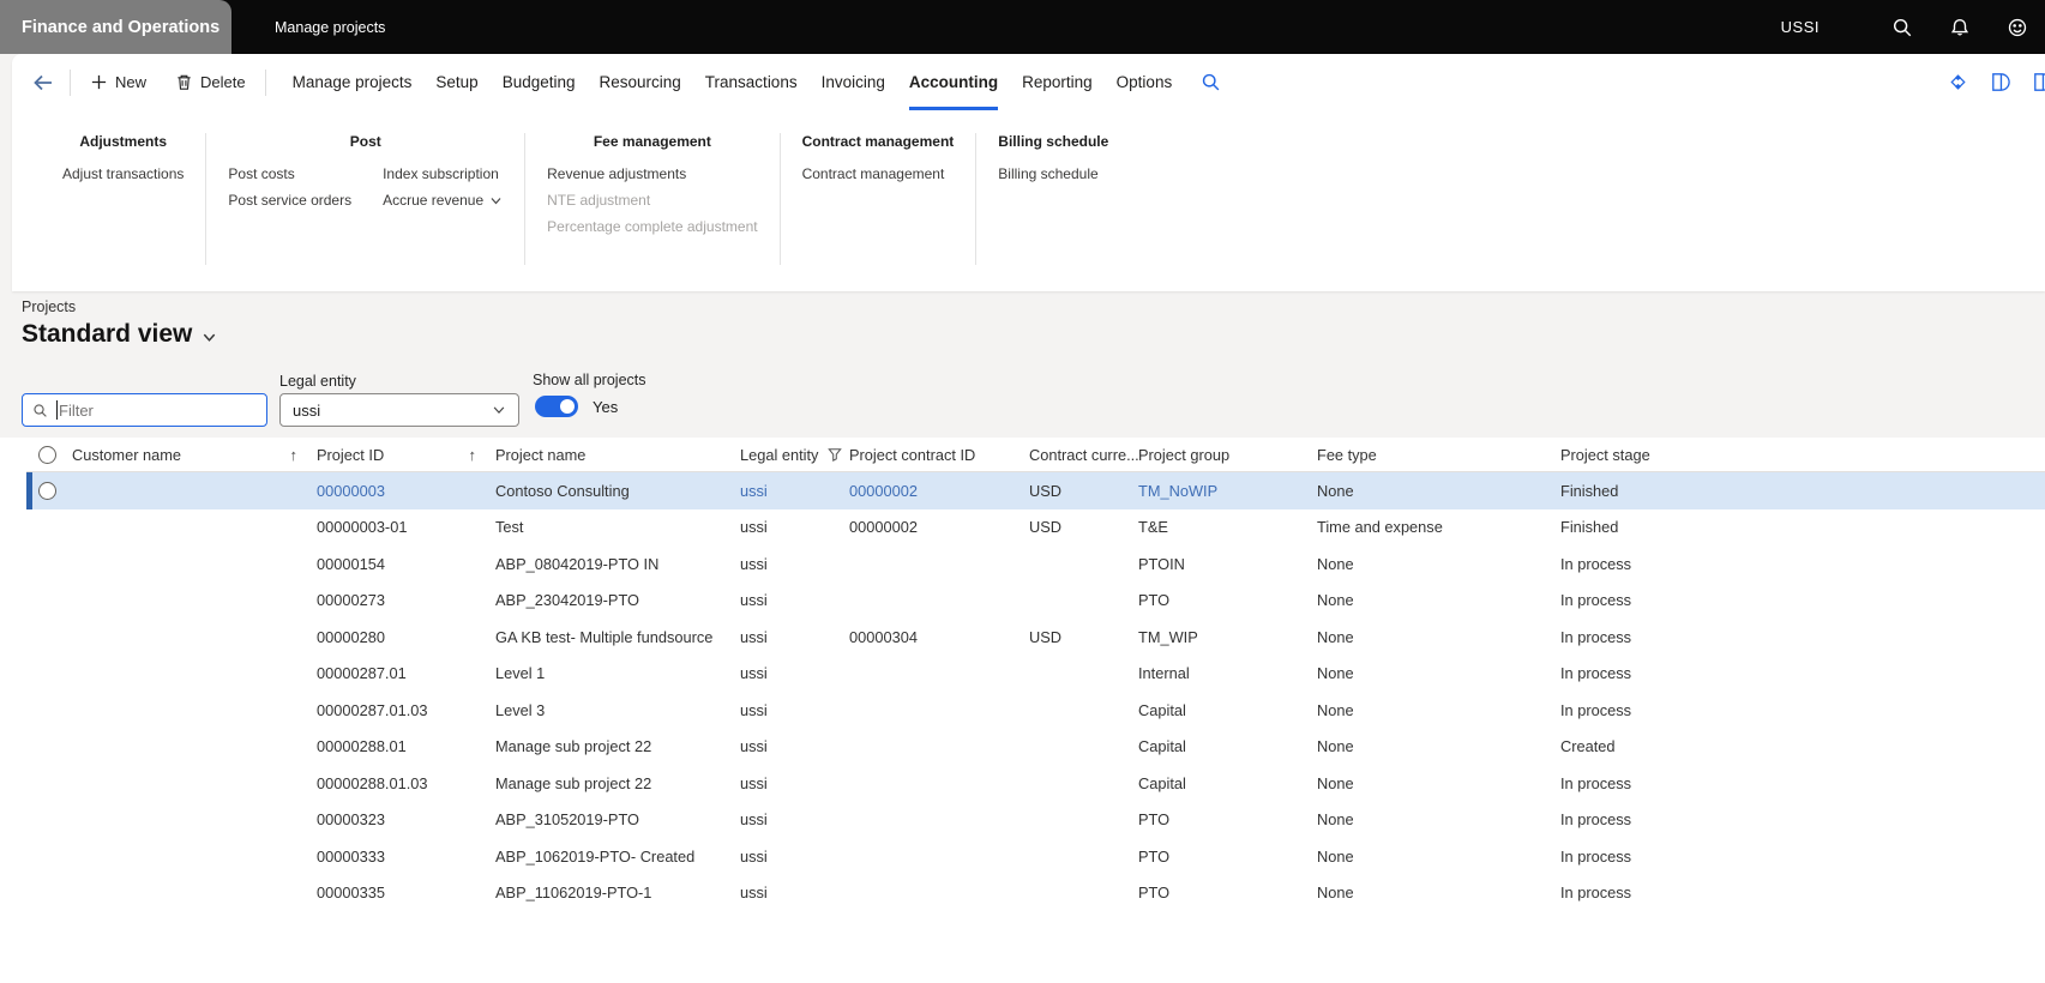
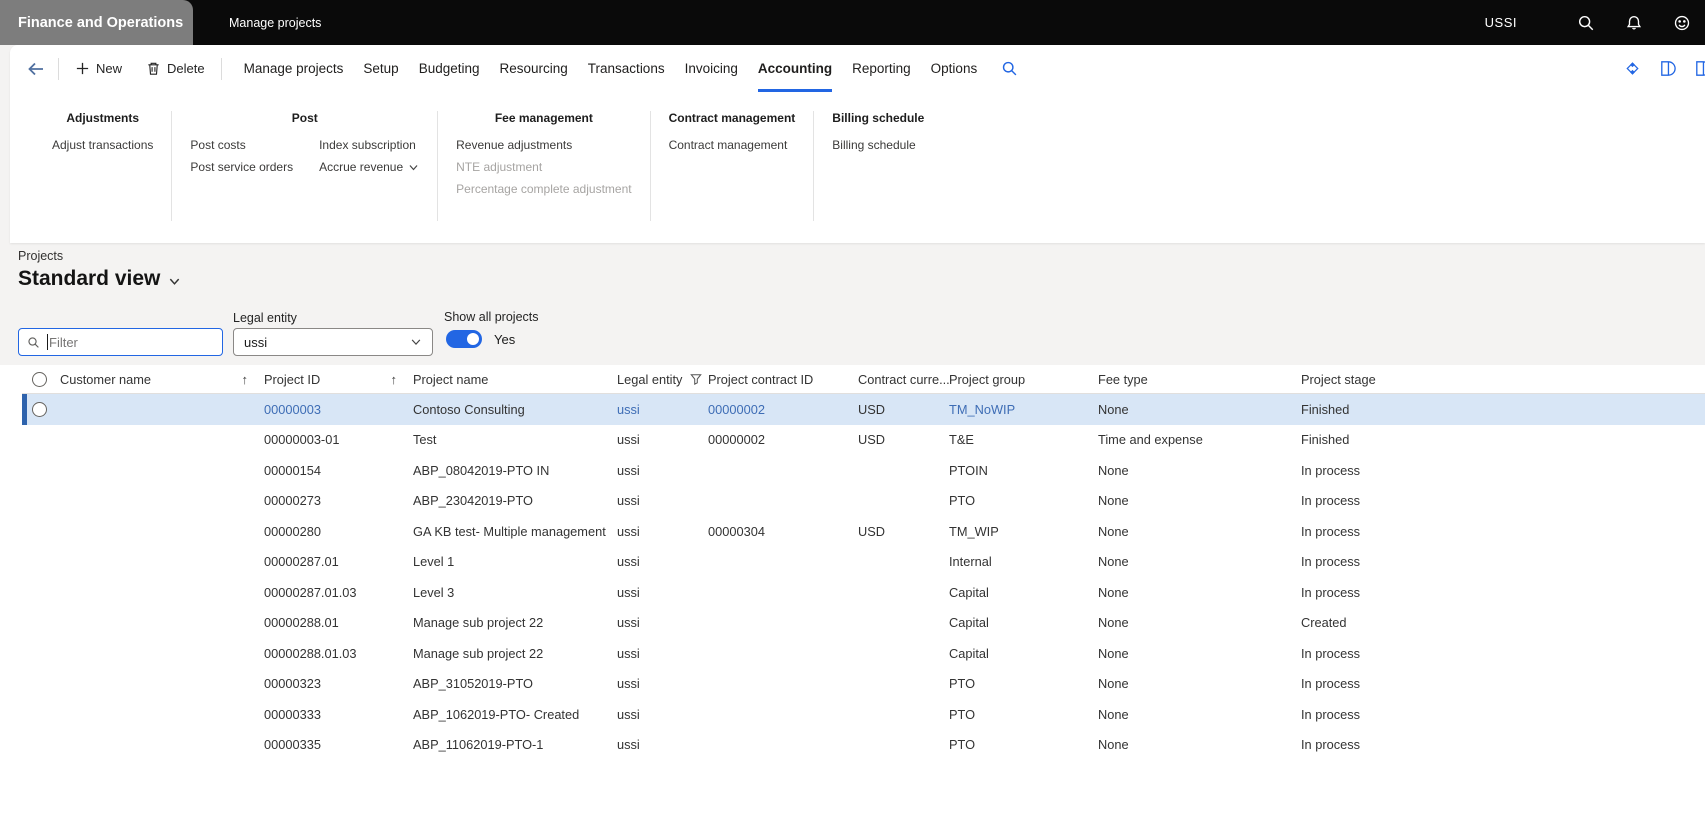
  Finance and Operations
  Manage projects
  USSI
  New
  Delete
  Manage projects
  Setup
  Budgeting
  Resourcing
  Transactions
  Invoicing
  Accounting
  Reporting
  Options
  Adjustments
  Adjust transactions
  Post
  Post costs
  Post service orders
  Index subscription
  Accrue revenue
  Fee management
  Revenue adjustments
  NTE adjustment
  Percentage complete adjustment
  Contract management
  Contract management
  Billing schedule
  Billing schedule
  Projects
  Standard view
  Legal entity
  Show all projects
  Filter
  ussi
  Yes
  Customer name
  ↑
  Project ID
  ↑
  Project name
  Legal entity
  Project contract ID
  Contract curre...
  Project group
  Fee type
  Project stage
  00000003
  Contoso Consulting
  ussi
  00000002
  USD
  TM_NoWIP
  None
  Finished
  00000003-01
  Test
  ussi
  00000002
  USD
  T&E
  Time and expense
  Finished
  00000154
  ABP_08042019-PTO IN
  ussi
  PTOIN
  None
  In process
  00000273
  ABP_23042019-PTO
  ussi
  PTO
  None
  In process
  00000280
- GA KB test- Multiple fundsource
+ GA KB test- Multiple management
  ussi
  00000304
  USD
  TM_WIP
  None
  In process
  00000287.01
  Level 1
  ussi
  Internal
  None
  In process
  00000287.01.03
  Level 3
  ussi
  Capital
  None
  In process
  00000288.01
  Manage sub project 22
  ussi
  Capital
  None
  Created
  00000288.01.03
  Manage sub project 22
  ussi
  Capital
  None
  In process
  00000323
  ABP_31052019-PTO
  ussi
  PTO
  None
  In process
  00000333
  ABP_1062019-PTO- Created
  ussi
  PTO
  None
  In process
  00000335
  ABP_11062019-PTO-1
  ussi
  PTO
  None
  In process
